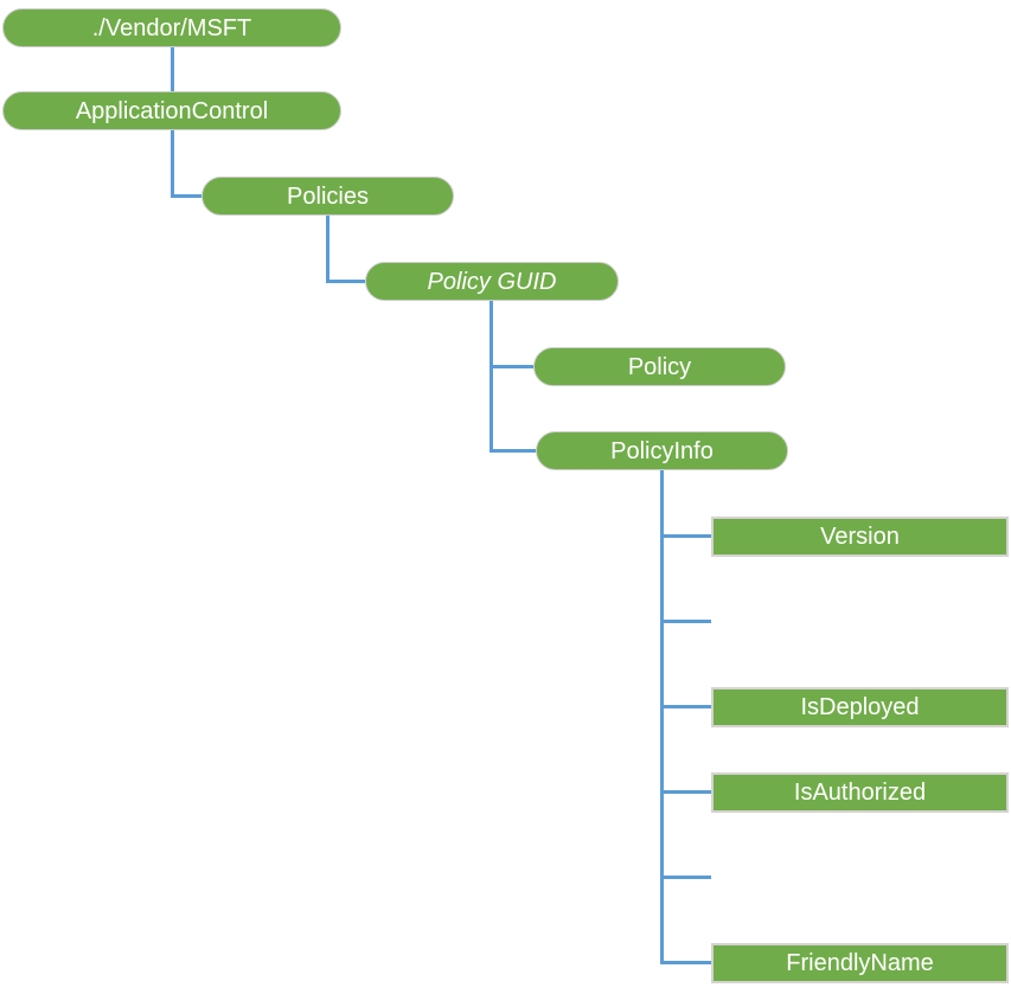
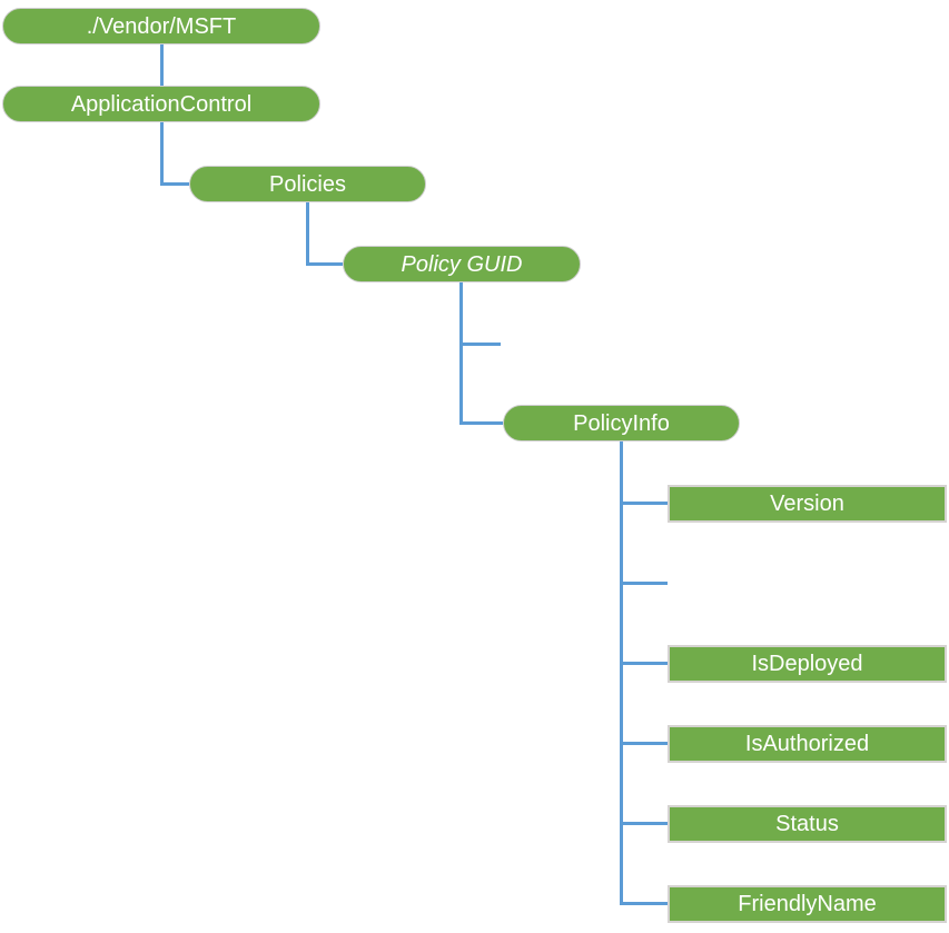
  ./Vendor/MSFT
  ApplicationControl
  Policies
  Policy GUID
- Policy
  PolicyInfo
  Version
  IsDeployed
  IsAuthorized
+ Status
  FriendlyName
